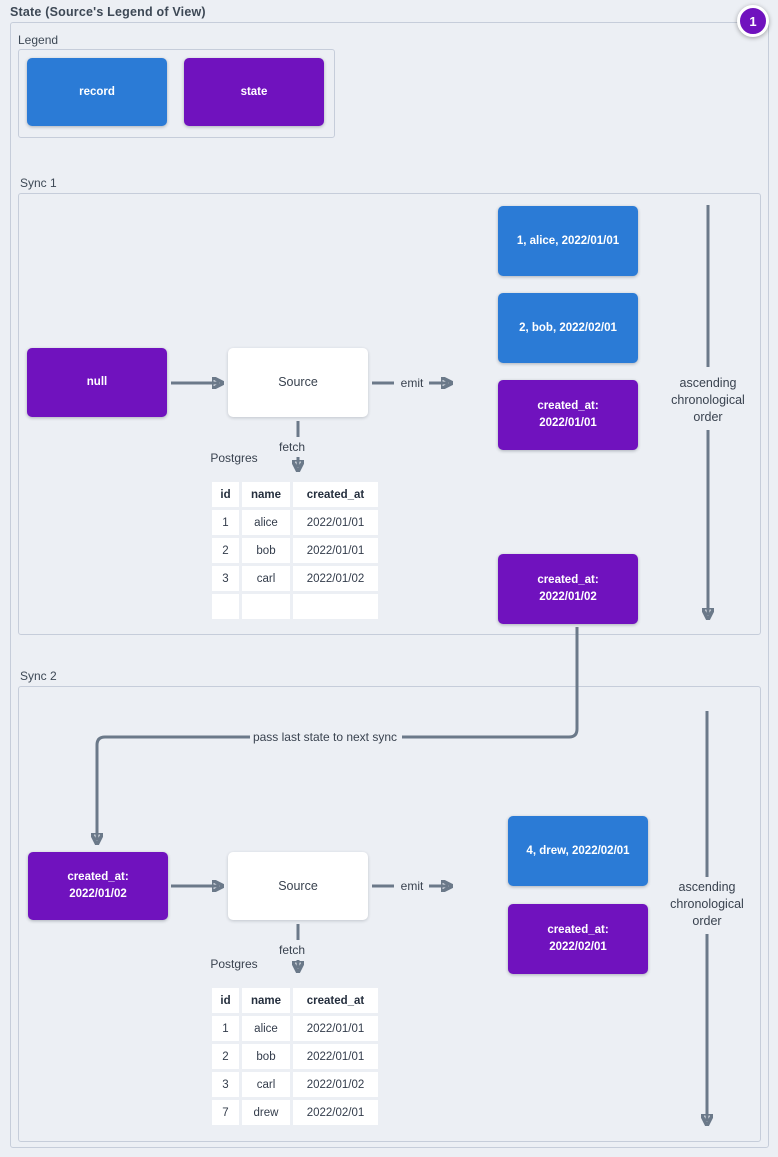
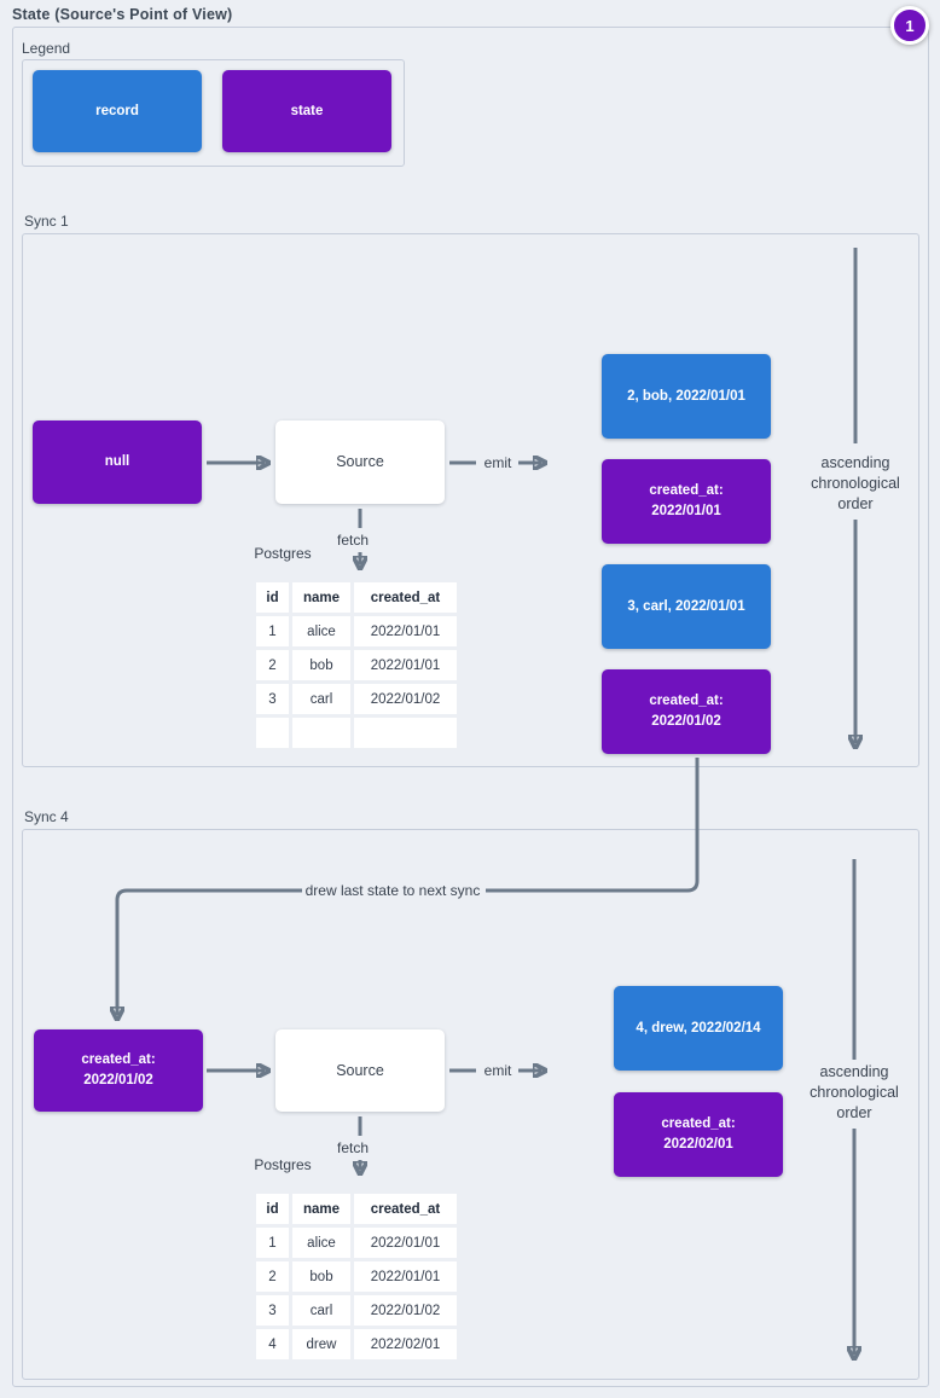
- State (Source's Legend of View)
+ State (Source's Point of View)
  Legend
  record
  state
  Sync 1
  null
  Source
  emit
  fetch
  Postgres
  id	name	created_at
  1	alice	2022/01/01
  2	bob	2022/01/01
  3	carl	2022/01/02
- 1, alice, 2022/01/01
- 2, bob, 2022/02/01
+ 2, bob, 2022/01/01
  created_at:
  2022/01/01
+ 3, carl, 2022/01/01
  created_at:
  2022/01/02
  ascending
  chronological
  order
- pass last state to next sync
+ drew last state to next sync
- Sync 2
+ Sync 4
  created_at:
  2022/01/02
  Source
  emit
  fetch
  Postgres
  id	name	created_at
  1	alice	2022/01/01
  2	bob	2022/01/01
  3	carl	2022/01/02
- 7	drew	2022/02/01
+ 4	drew	2022/02/01
- 4, drew, 2022/02/01
+ 4, drew, 2022/02/14
  created_at:
  2022/02/01
  ascending
  chronological
  order
  1
